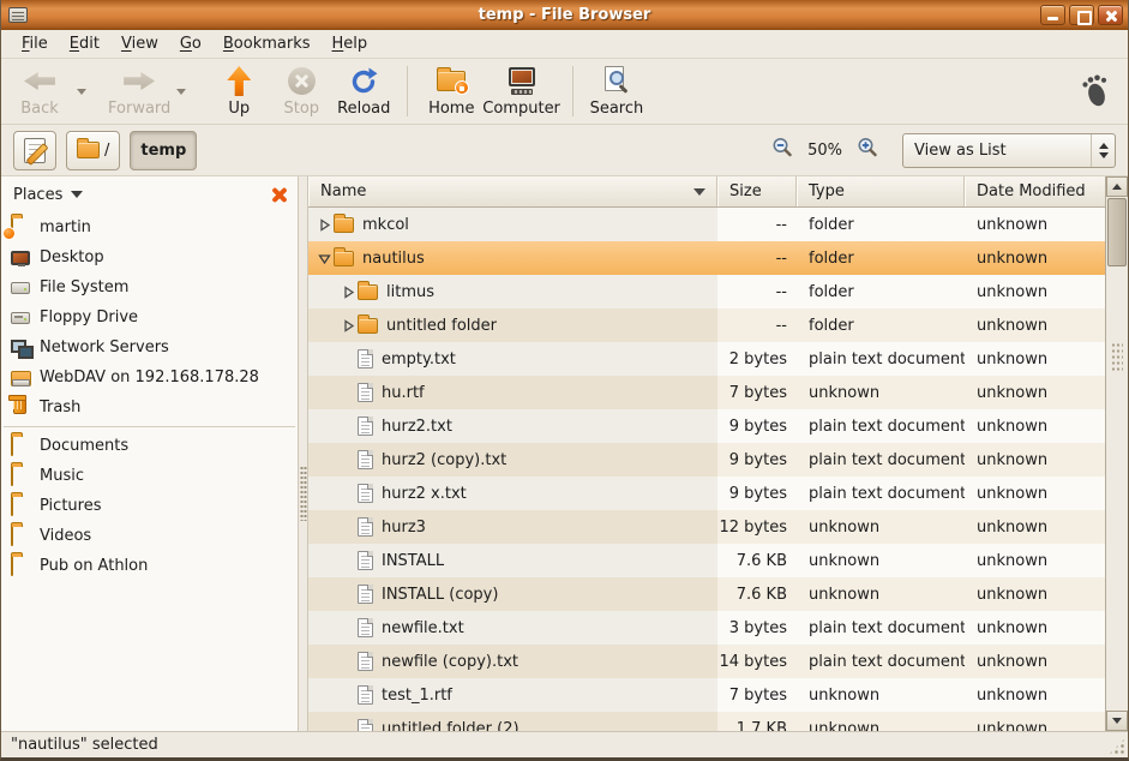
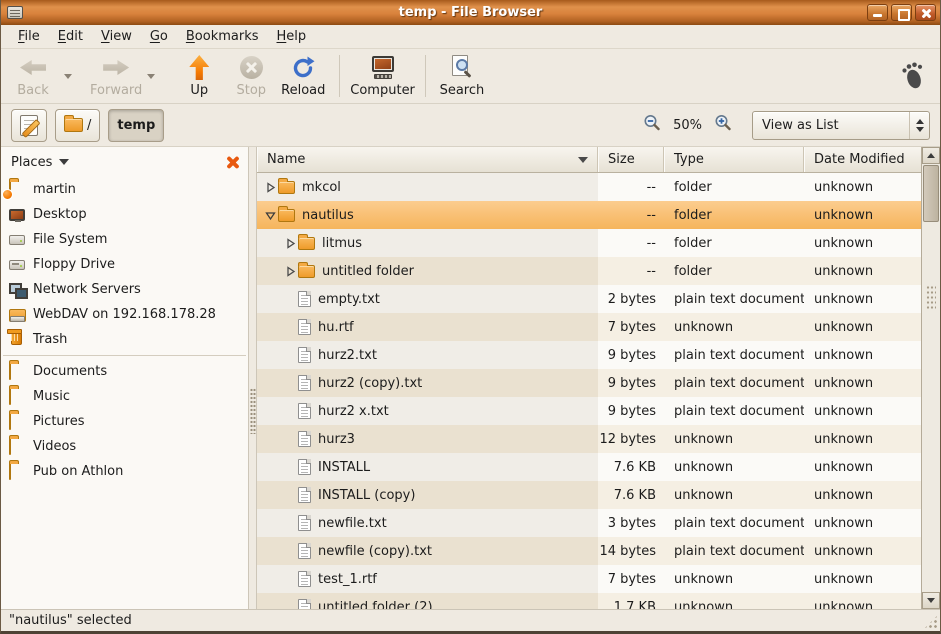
  temp - File Browser
  File
  Edit
  View
  Go
  Bookmarks
  Help
  Back
  Forward
  Up
  Stop
  Reload
- Home
  Computer
  Search
  /
  temp
  50%
  View as List
  Places
  martin
  Desktop
  File System
  Floppy Drive
  Network Servers
  WebDAV on 192.168.178.28
  Trash
  Documents
  Music
  Pictures
  Videos
  Pub on Athlon
  Name
  Size
  Type
  Date Modified
  mkcol
  --
  folder
  unknown
  nautilus
  --
  folder
  unknown
  litmus
  --
  folder
  unknown
  untitled folder
  --
  folder
  unknown
  empty.txt
  2 bytes
  plain text document
  unknown
  hu.rtf
  7 bytes
  unknown
  unknown
  hurz2.txt
  9 bytes
  plain text document
  unknown
  hurz2 (copy).txt
  9 bytes
  plain text document
  unknown
  hurz2 x.txt
  9 bytes
  plain text document
  unknown
  hurz3
  12 bytes
  unknown
  unknown
  INSTALL
  7.6 KB
  unknown
  unknown
  INSTALL (copy)
  7.6 KB
  unknown
  unknown
  newfile.txt
  3 bytes
  plain text document
  unknown
  newfile (copy).txt
  14 bytes
  plain text document
  unknown
  test_1.rtf
  7 bytes
  unknown
  unknown
  untitled folder (2)
  1.7 KB
  unknown
  unknown
  "nautilus" selected
